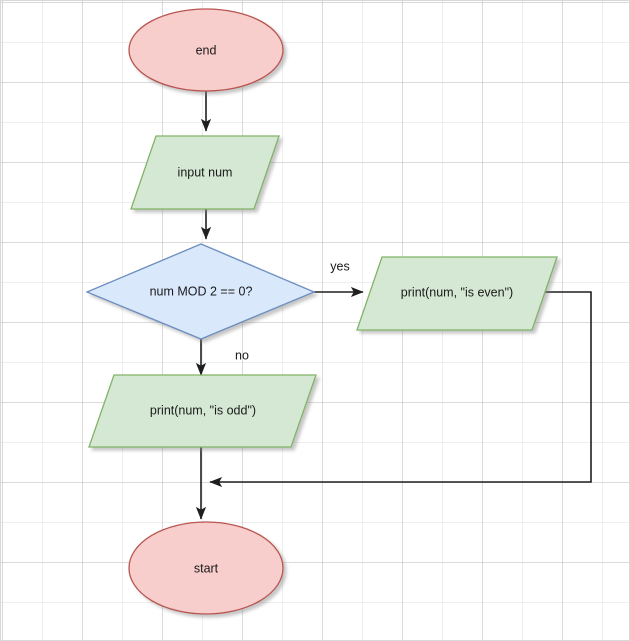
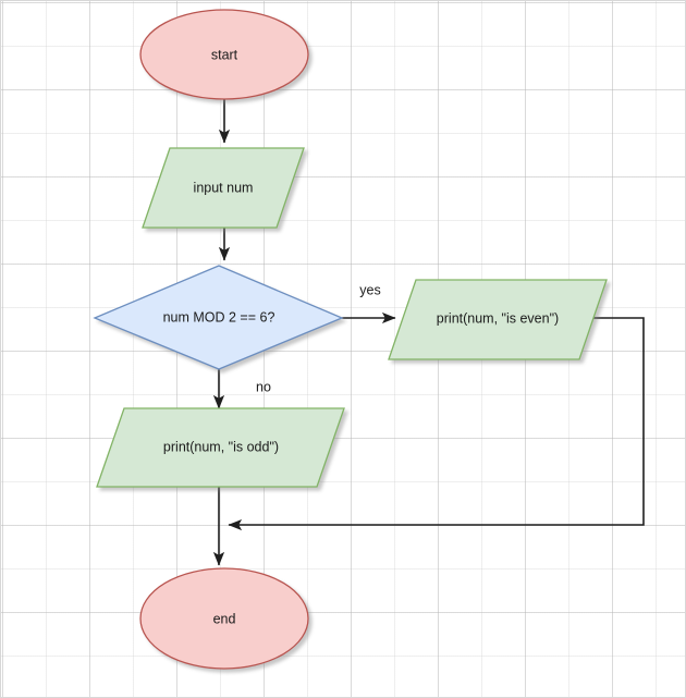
- end
+ start
  input num
- num MOD 2 == 0?
+ num MOD 2 == 6?
  print(num, "is even")
  print(num, "is odd")
- start
+ end
  yes
  no
